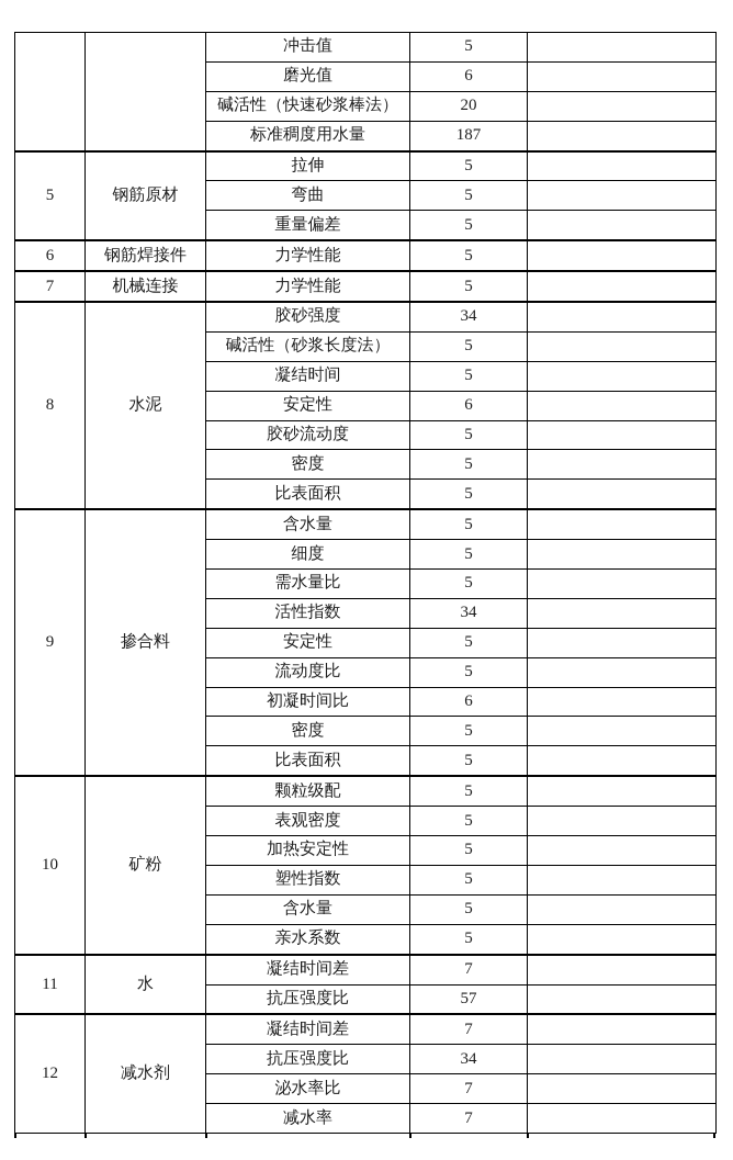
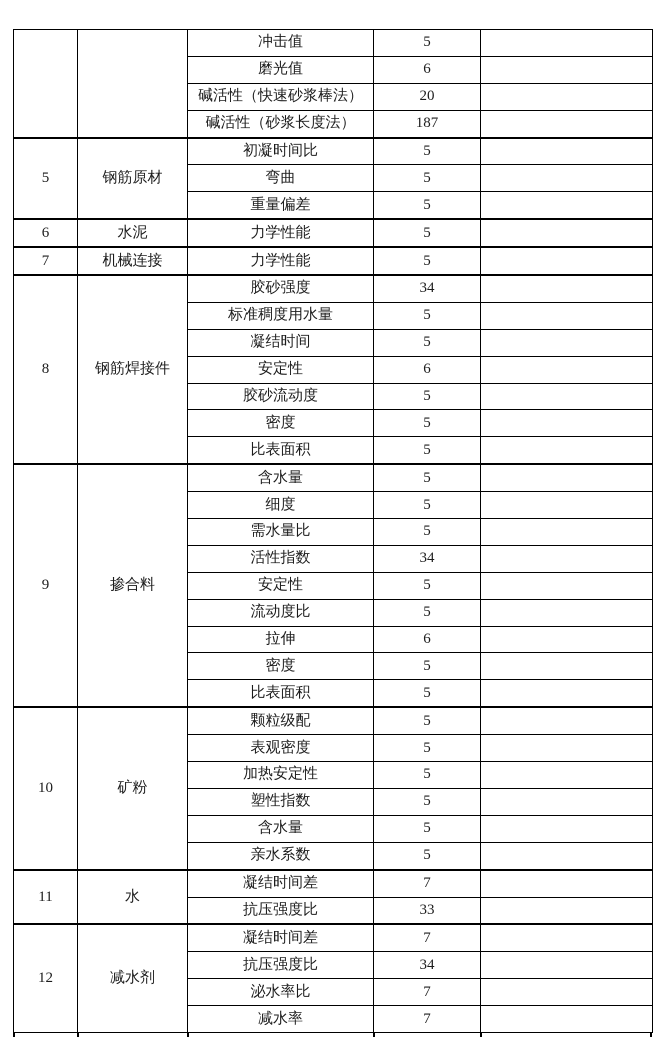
  		冲击值	5
  磨光值	6
  碱活性（快速砂浆棒法）	20
- 标准稠度用水量	187
+ 碱活性（砂浆长度法）	187
- 5	钢筋原材	拉伸	5
+ 5	钢筋原材	初凝时间比	5
  弯曲	5
  重量偏差	5
- 6	钢筋焊接件	力学性能	5
+ 6	水泥	力学性能	5
  7	机械连接	力学性能	5
- 8	水泥	胶砂强度	34
+ 8	钢筋焊接件	胶砂强度	34
- 碱活性（砂浆长度法）	5
+ 标准稠度用水量	5
  凝结时间	5
  安定性	6
  胶砂流动度	5
  密度	5
  比表面积	5
  9	掺合料	含水量	5
  细度	5
  需水量比	5
  活性指数	34
  安定性	5
  流动度比	5
- 初凝时间比	6
+ 拉伸	6
  密度	5
  比表面积	5
  10	矿粉	颗粒级配	5
  表观密度	5
  加热安定性	5
  塑性指数	5
  含水量	5
  亲水系数	5
  11	水	凝结时间差	7
- 抗压强度比	57
+ 抗压强度比	33
  12	减水剂	凝结时间差	7
  抗压强度比	34
  泌水率比	7
  减水率	7
